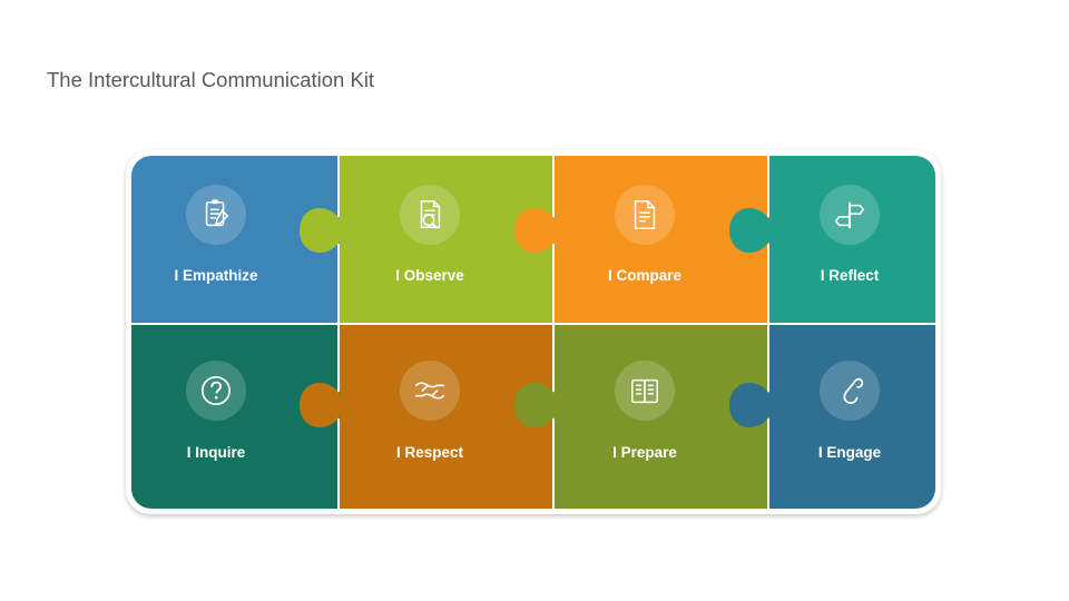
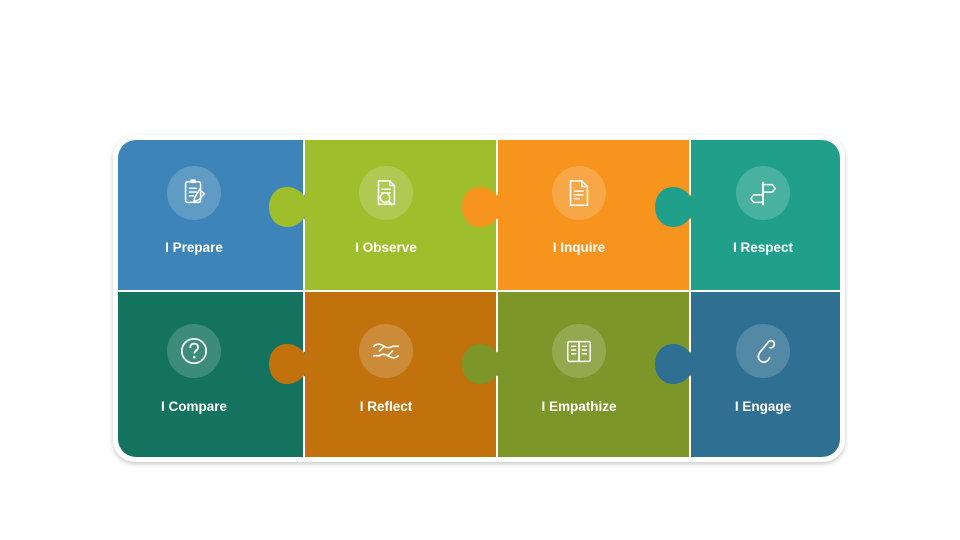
- The Intercultural Communication Kit
- I Empathize
+ I Prepare
  I Observe
- I Compare
+ I Inquire
- I Reflect
+ I Respect
- I Inquire
+ I Compare
- I Respect
+ I Reflect
- I Prepare
+ I Empathize
  I Engage
